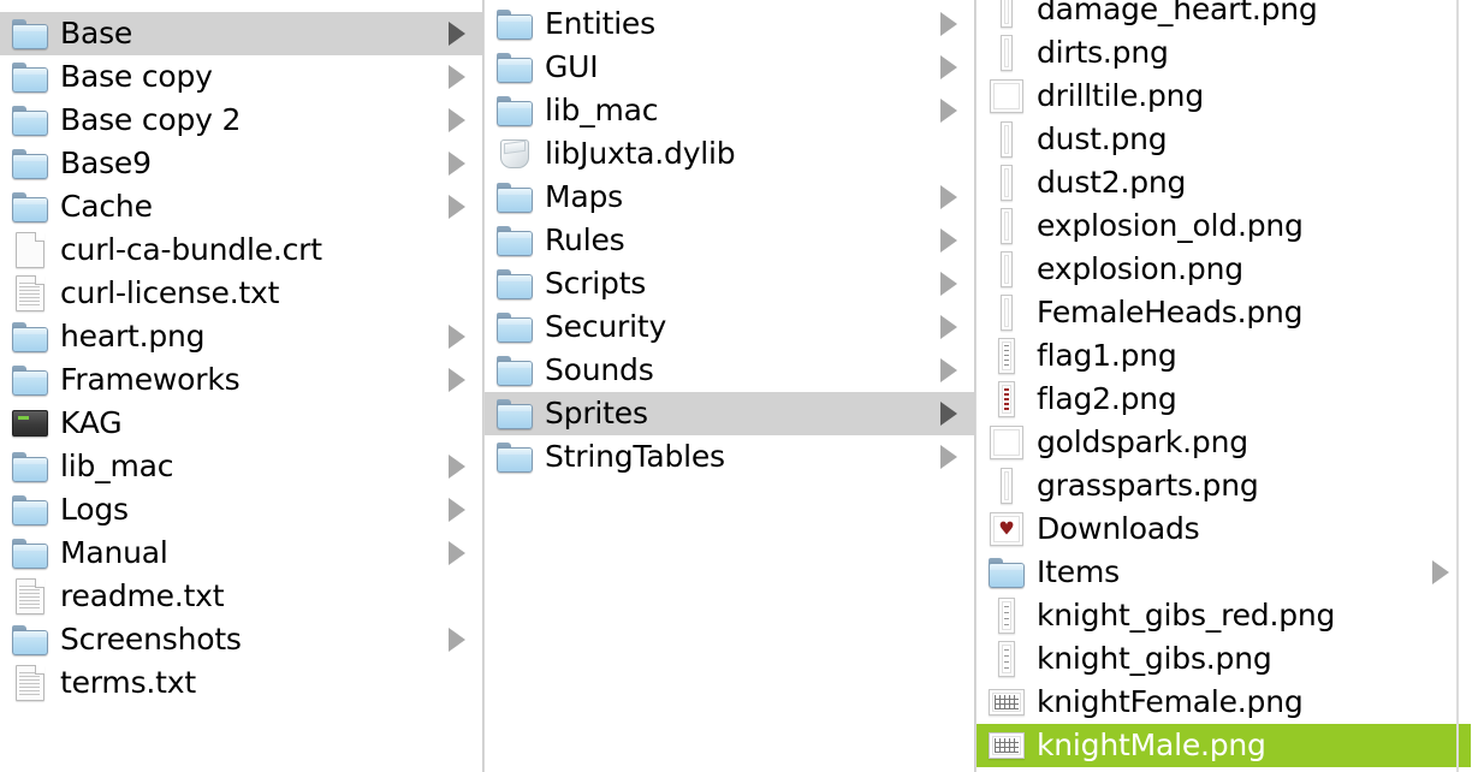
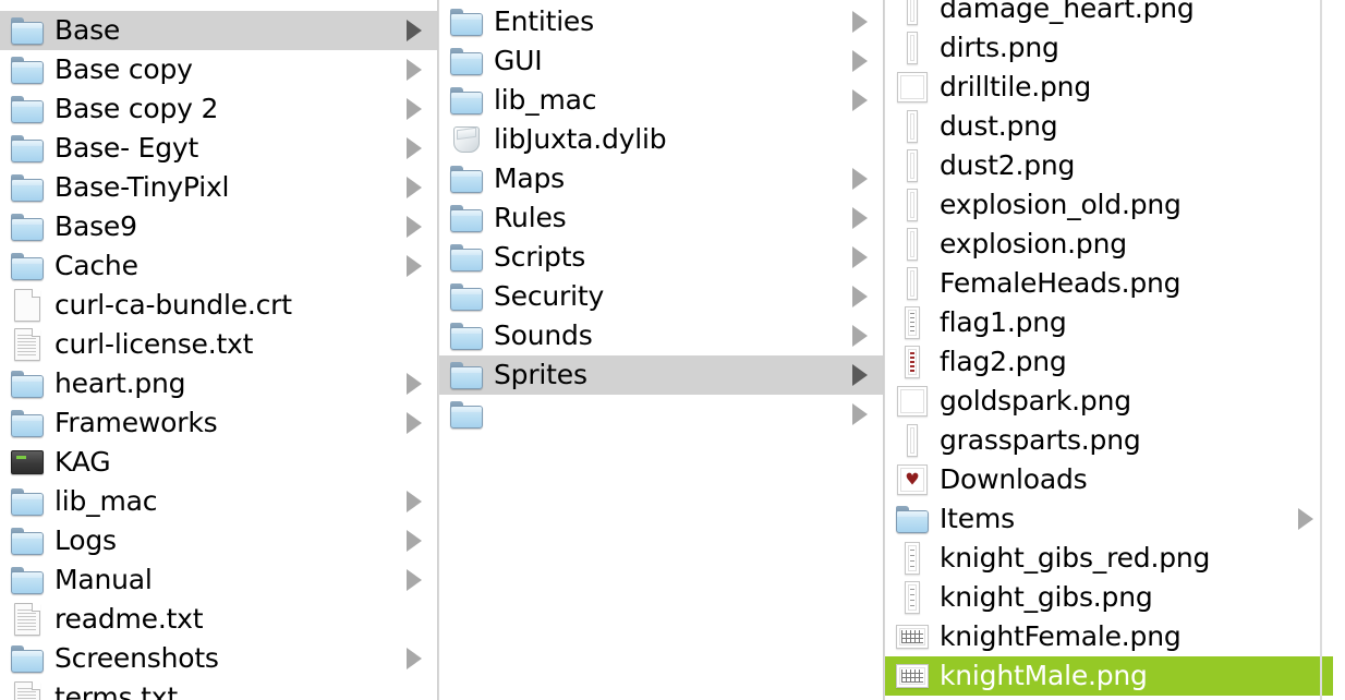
  Base
  Base copy
  Base copy 2
+ Base- Egyt
+ Base-TinyPixl
  Base9
  Cache
  curl-ca-bundle.crt
  curl-license.txt
  heart.png
  Frameworks
  KAG
  lib_mac
  Logs
  Manual
  readme.txt
  Screenshots
  terms.txt
  Entities
  GUI
  lib_mac
  libJuxta.dylib
  Maps
  Rules
  Scripts
  Security
  Sounds
  Sprites
- StringTables
  damage_heart.png
  dirts.png
  drilltile.png
  dust.png
  dust2.png
  explosion_old.png
  explosion.png
  FemaleHeads.png
  flag1.png
  flag2.png
  goldspark.png
  grassparts.png
  ♥
  Downloads
  Items
  knight_gibs_red.png
  knight_gibs.png
  knightFemale.png
  knightMale.png
